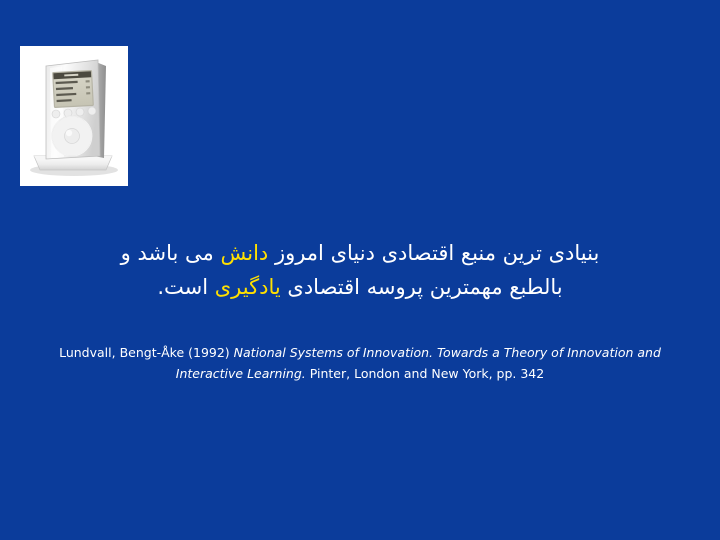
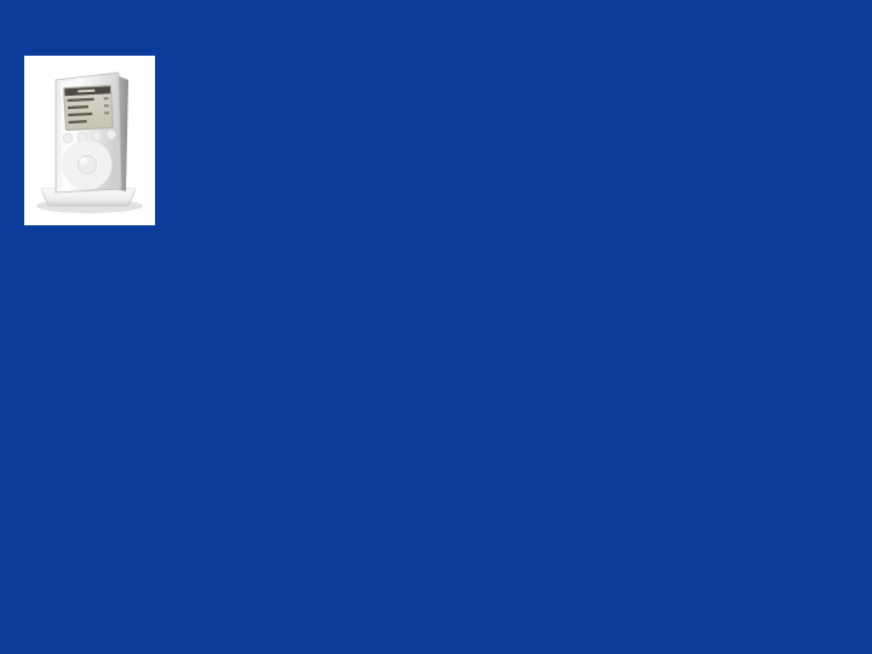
- بنیادی ترین منبع اقتصادی دنیای امروز دانش می باشد و
- بالطبع مهمترین پروسه اقتصادی یادگیری است.
- Lundvall, Bengt-Åke (1992) National Systems of Innovation. Towards a Theory of Innovation and
- Interactive Learning. Pinter, London and New York, pp. 342
